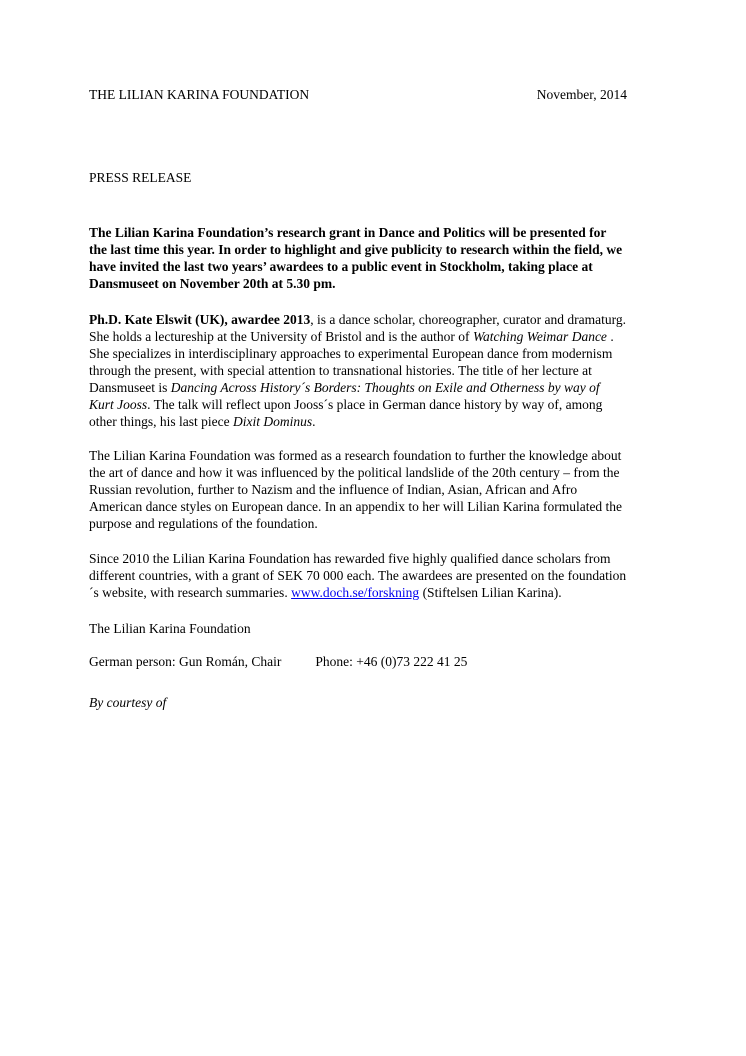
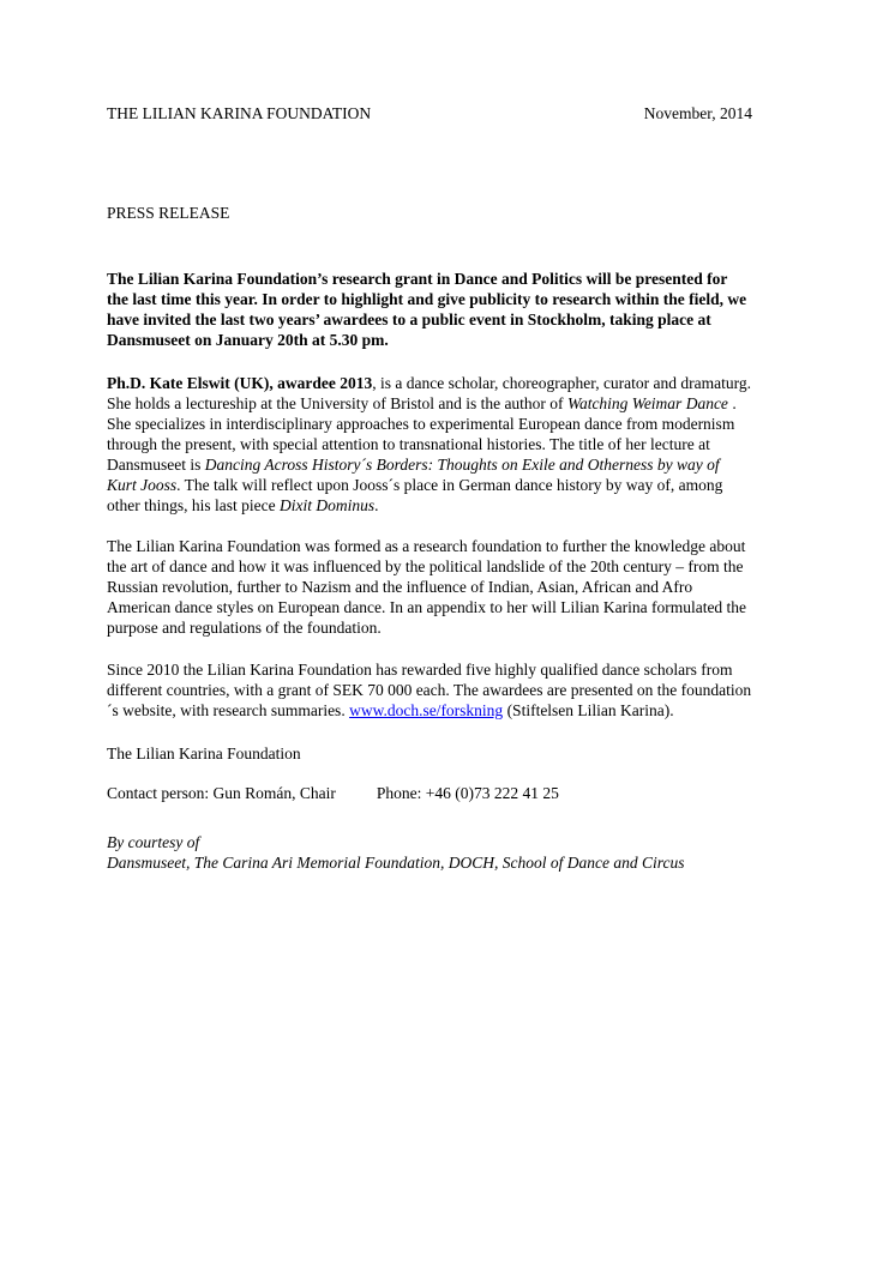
  THE LILIAN KARINA FOUNDATION
  November, 2014
  PRESS RELEASE
- The Lilian Karina Foundation’s research grant in Dance and Politics will be presented for the last time this year. In order to highlight and give publicity to research within the field, we have invited the last two years’ awardees to a public event in Stockholm, taking place at Dansmuseet on November 20th at 5.30 pm.
+ The Lilian Karina Foundation’s research grant in Dance and Politics will be presented for the last time this year. In order to highlight and give publicity to research within the field, we have invited the last two years’ awardees to a public event in Stockholm, taking place at Dansmuseet on January 20th at 5.30 pm.
  Ph.D. Kate Elswit (UK), awardee 2013, is a dance scholar, choreographer, curator and dramaturg. She holds a lectureship at the University of Bristol and is the author of Watching Weimar Dance . She specializes in interdisciplinary approaches to experimental European dance from modernism through the present, with special attention to transnational histories. The title of her lecture at Dansmuseet is Dancing Across History´s Borders: Thoughts on Exile and Otherness by way of Kurt Jooss. The talk will reflect upon Jooss´s place in German dance history by way of, among other things, his last piece Dixit Dominus.
  The Lilian Karina Foundation was formed as a research foundation to further the knowledge about the art of dance and how it was influenced by the political landslide of the 20th century – from the Russian revolution, further to Nazism and the influence of Indian, Asian, African and Afro American dance styles on European dance. In an appendix to her will Lilian Karina formulated the purpose and regulations of the foundation.
  Since 2010 the Lilian Karina Foundation has rewarded five highly qualified dance scholars from different countries, with a grant of SEK 70 000 each. The awardees are presented on the foundation´s website, with research summaries. www.doch.se/forskning (Stiftelsen Lilian Karina).
  The Lilian Karina Foundation
- German person: Gun Román, Chair Phone: +46 (0)73 222 41 25
+ Contact person: Gun Román, Chair Phone: +46 (0)73 222 41 25
  By courtesy of
+ Dansmuseet, The Carina Ari Memorial Foundation, DOCH, School of Dance and Circus
